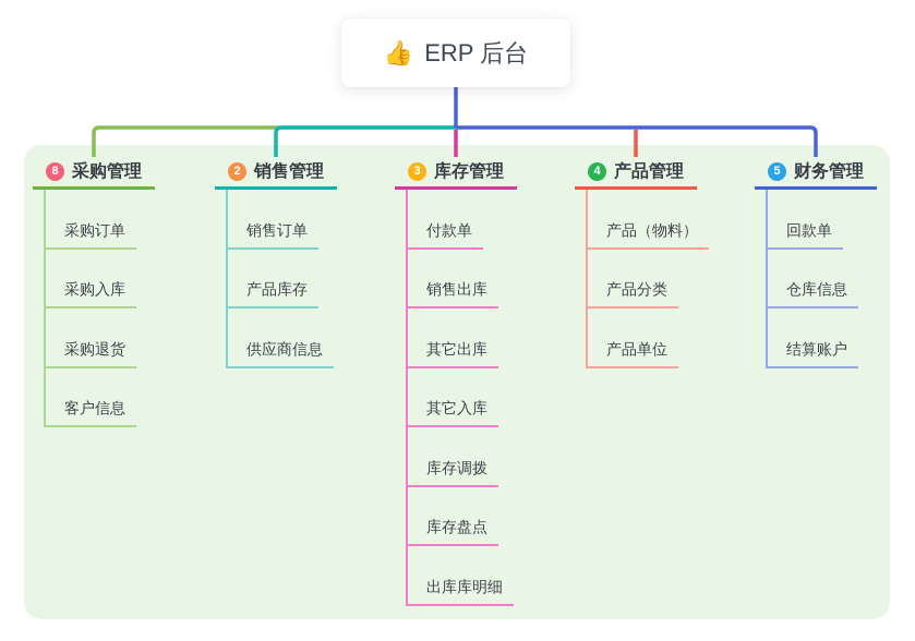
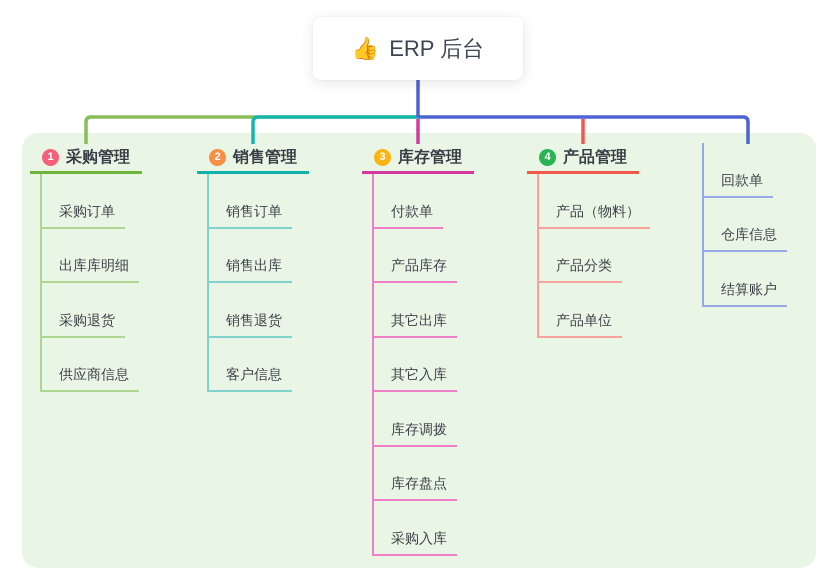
  👍
  ERP 后台
- 8
+ 1
  采购管理
  采购订单
- 采购入库
+ 出库库明细
  采购退货
- 客户信息
+ 供应商信息
  2
  销售管理
  销售订单
- 产品库存
+ 销售出库
+ 销售退货
- 供应商信息
+ 客户信息
  3
  库存管理
  付款单
- 销售出库
+ 产品库存
  其它出库
  其它入库
  库存调拨
  库存盘点
- 出库库明细
+ 采购入库
  4
  产品管理
  产品（物料）
  产品分类
  产品单位
- 5
- 财务管理
  回款单
  仓库信息
  结算账户
